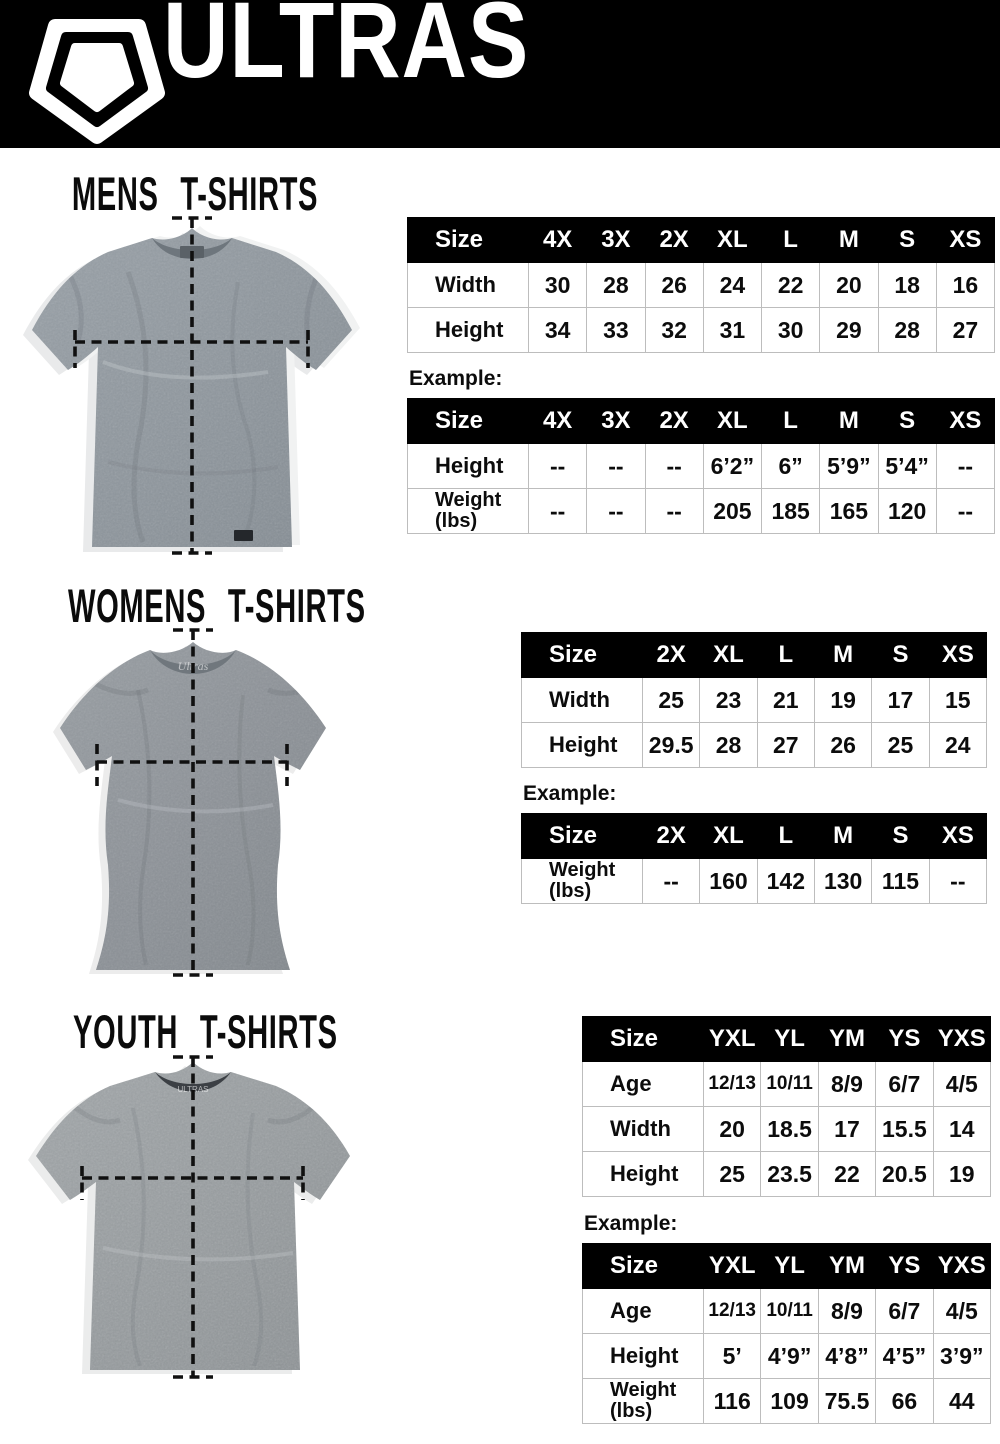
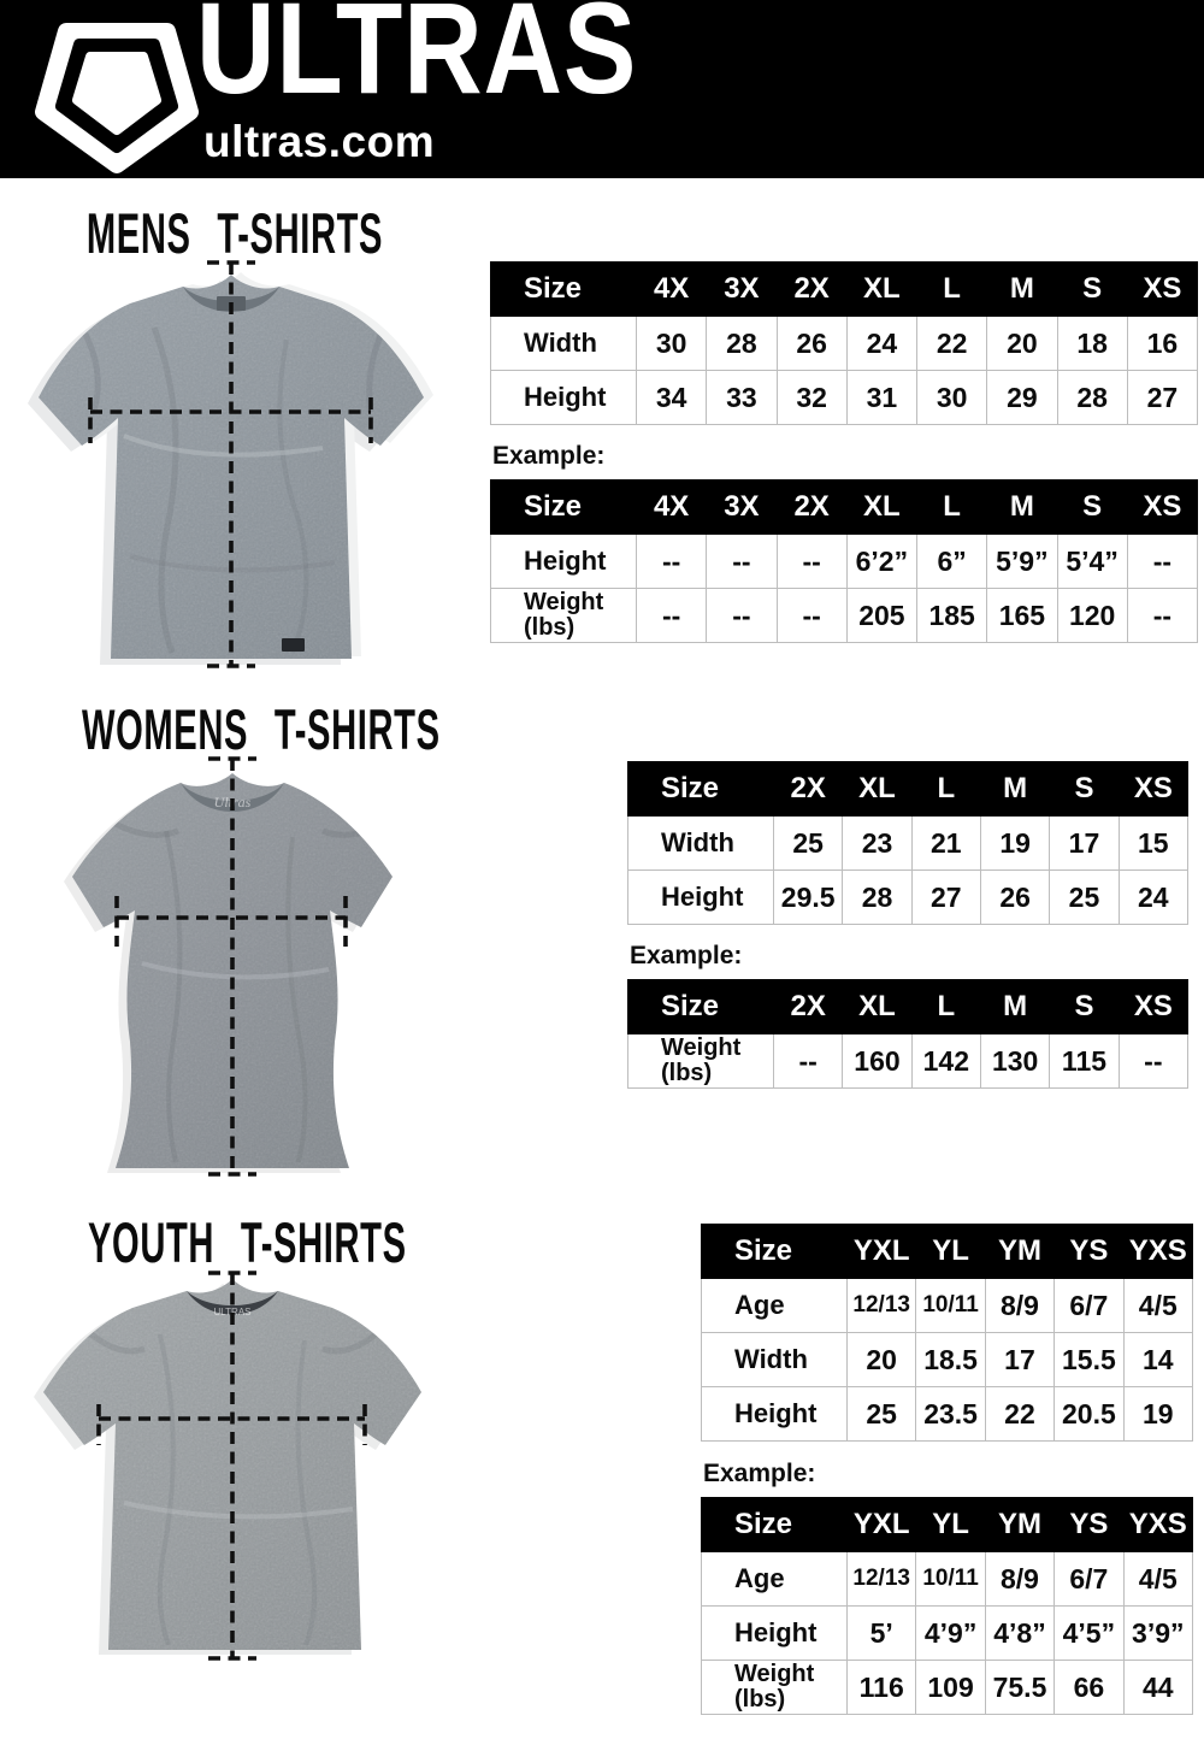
  ULTRAS
+ ultras.com
  MENS T-SHIRTS
  WOMENS T-SHIRTS
  YOUTH T-SHIRTS
  Ulras
  ULTRAS
  Size	4X	3X	2X	XL	L	M	S	XS
  Width	30	28	26	24	22	20	18	16
  Height	34	33	32	31	30	29	28	27
  Example:
  Size	4X	3X	2X	XL	L	M	S	XS
  Height	--	--	--	6’2”	6”	5’9”	5’4”	--
  Weight (lbs)	--	--	--	205	185	165	120	--
  Size	2X	XL	L	M	S	XS
  Width	25	23	21	19	17	15
  Height	29.5	28	27	26	25	24
  Example:
  Size	2X	XL	L	M	S	XS
  Weight (lbs)	--	160	142	130	115	--
  Size	YXL	YL	YM	YS	YXS
  Age	12/13	10/11	8/9	6/7	4/5
  Width	20	18.5	17	15.5	14
  Height	25	23.5	22	20.5	19
  Example:
  Size	YXL	YL	YM	YS	YXS
  Age	12/13	10/11	8/9	6/7	4/5
  Height	5’	4’9”	4’8”	4’5”	3’9”
  Weight (lbs)	116	109	75.5	66	44
